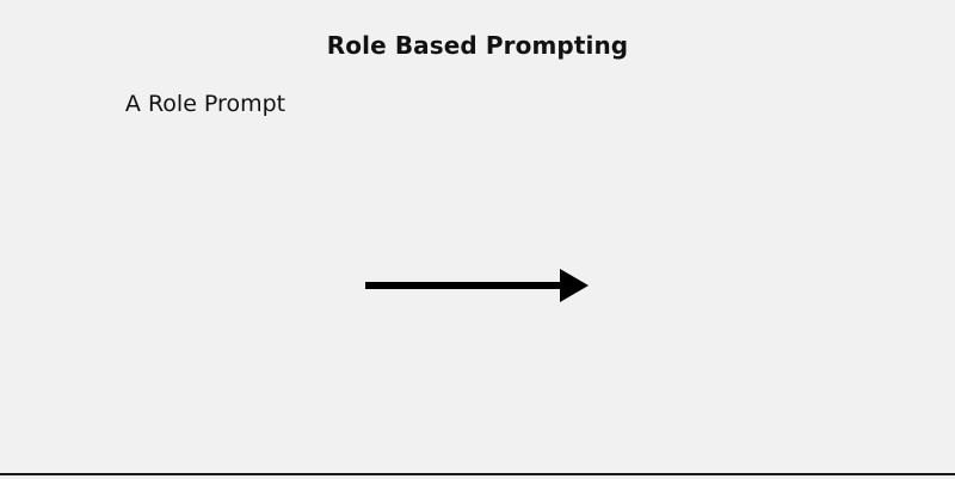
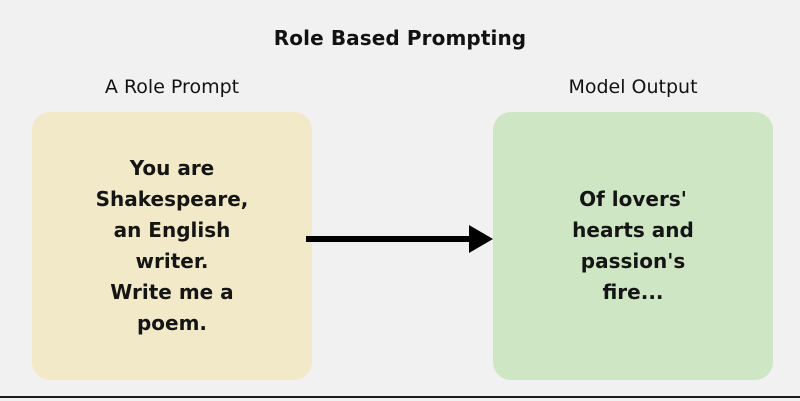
  Role Based Prompting
  A Role Prompt
+ Model Output
+ You are
+ Shakespeare,
+ an English
+ writer.
+ Write me a
+ poem.
+ Of lovers'
+ hearts and
+ passion's
+ fire...
